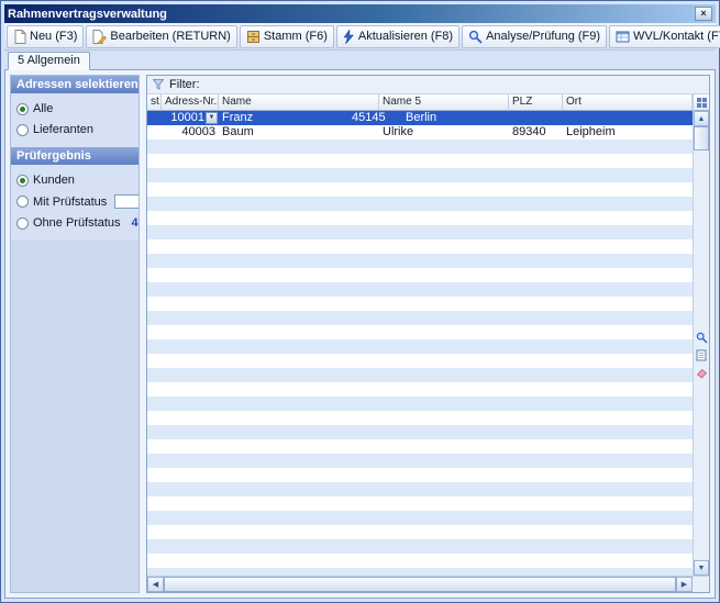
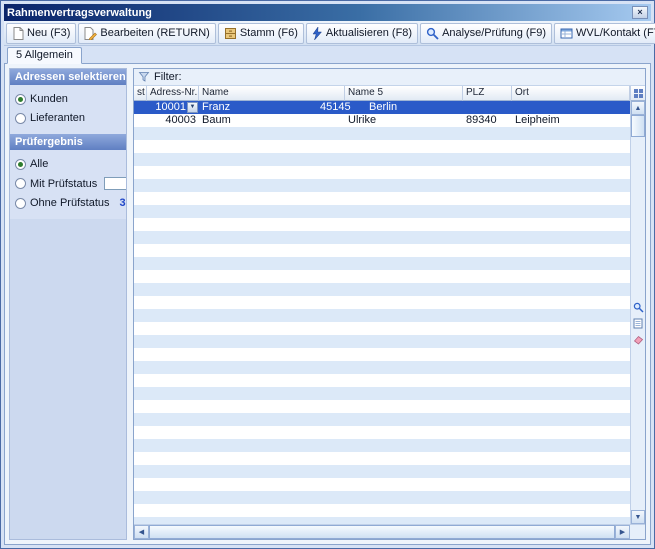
  Rahmenvertragsverwaltung
  ×
  Neu (F3)
  Bearbeiten (RETURN)
  Stamm (F6)
  Aktualisieren (F8)
  Analyse/Prüfung (F9)
  WVL/Kontakt (F
  5 Allgemein
  Adressen selektieren
- Alle
+ Kunden
  Lieferanten
  Prüfergebnis
- Kunden
+ Alle
  Mit Prüfstatus
  Ohne Prüfstatus
- 4
+ 3
  Filter:
  st
  Adress-Nr.
  Name
  Name 5
  PLZ
  Ort
  10001
  Franz
  45145
  Berlin
  40003
  Baum
  Ulrike
  89340
  Leipheim
